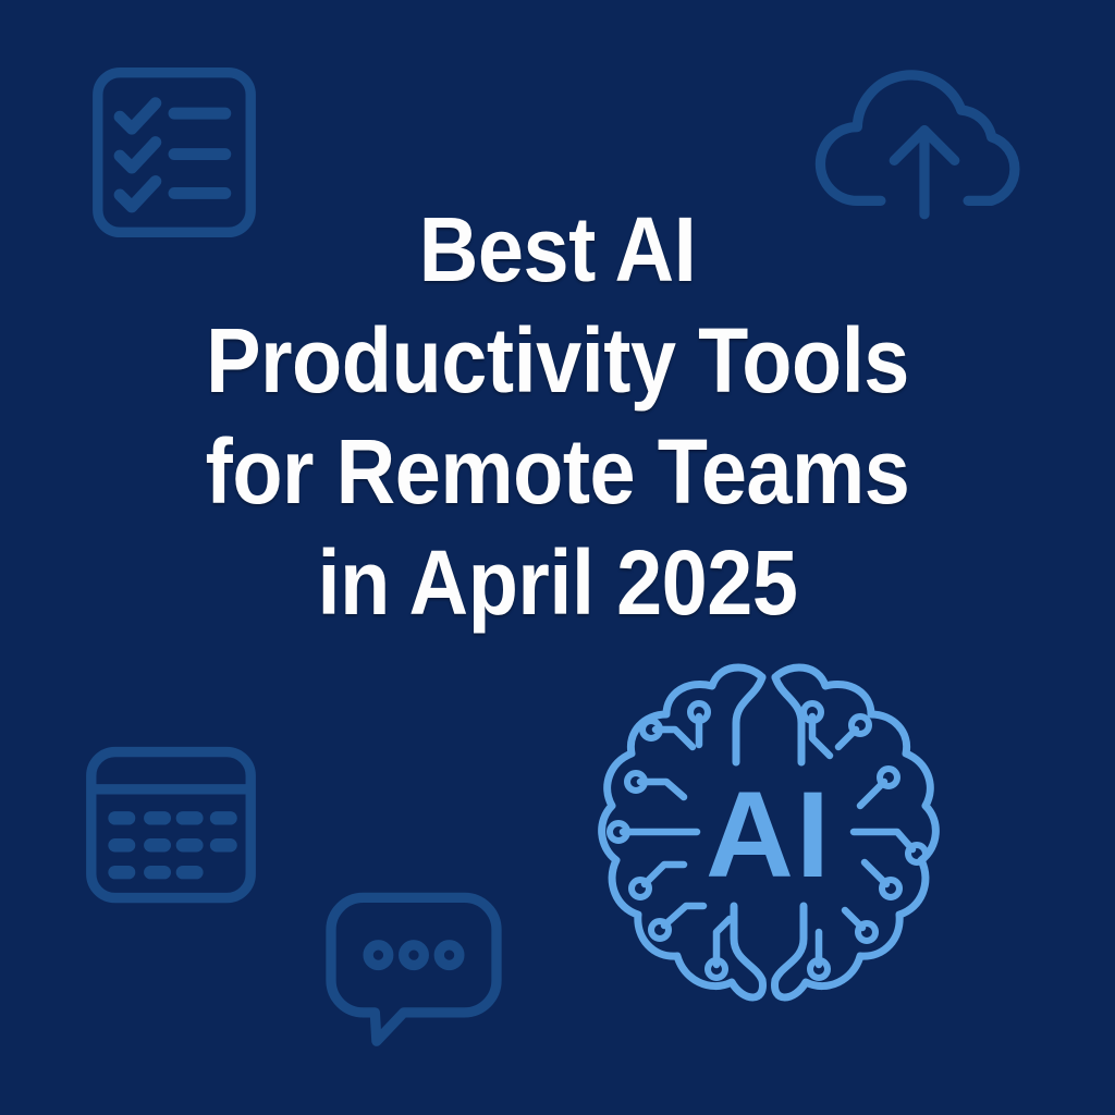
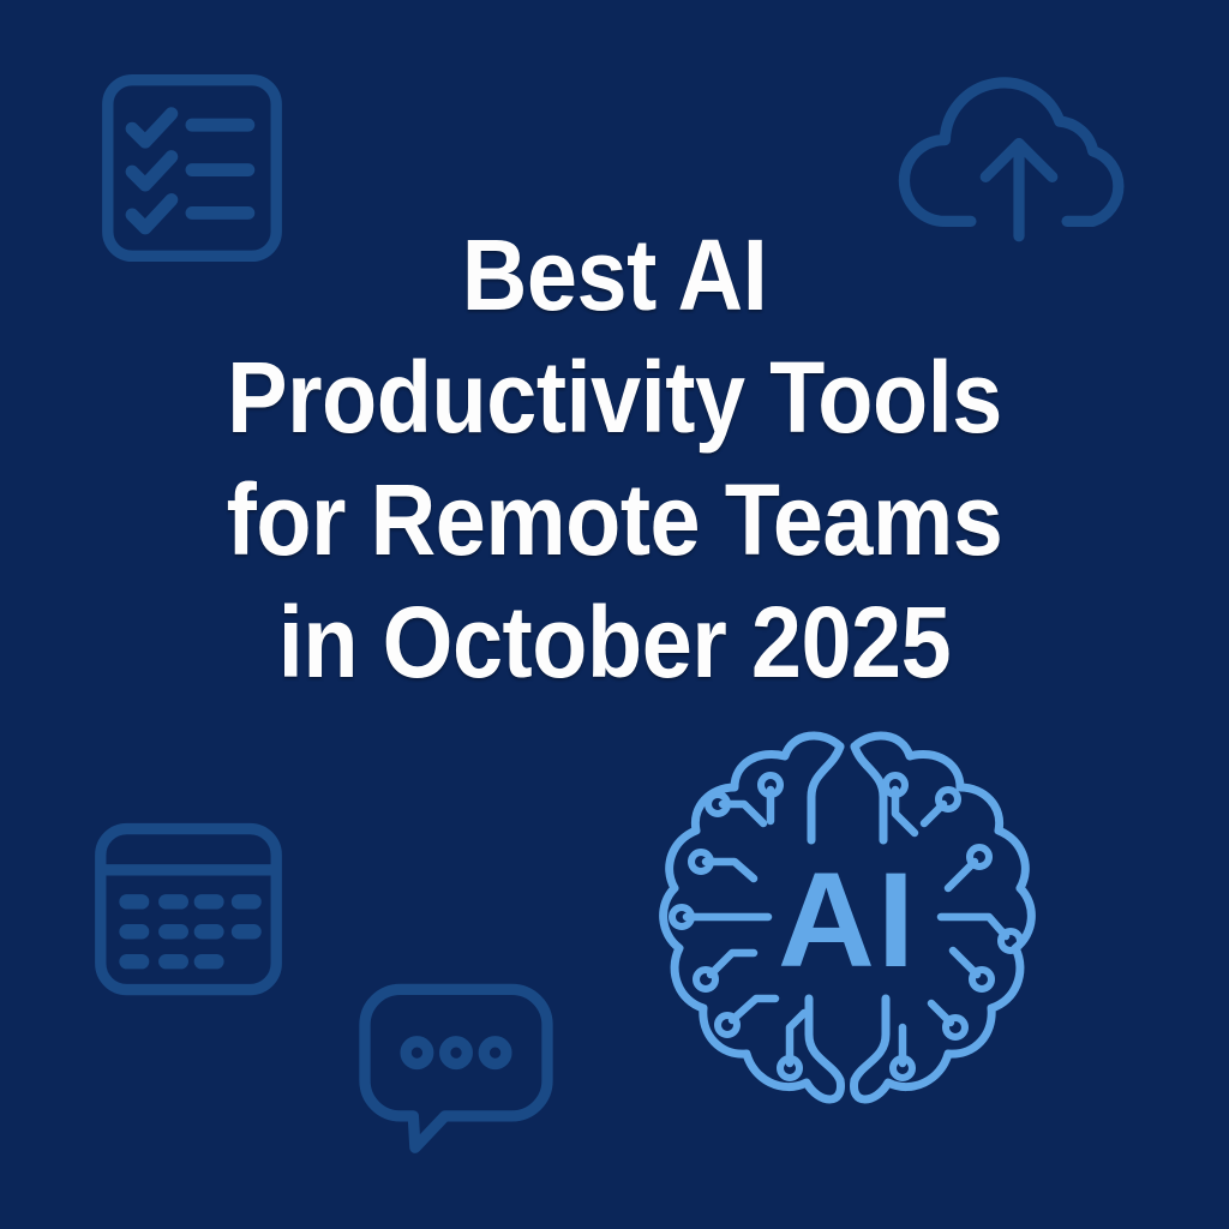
  Best AI
  Productivity Tools
  for Remote Teams
- in April 2025
+ in October 2025
  AI
